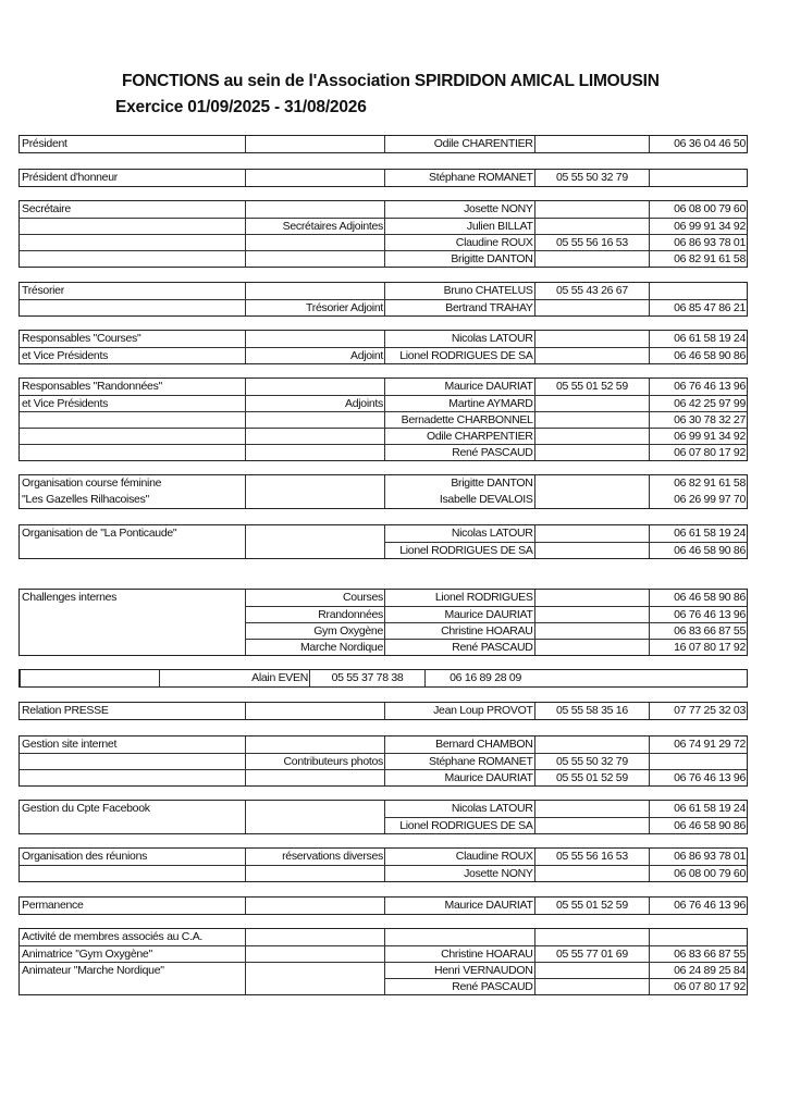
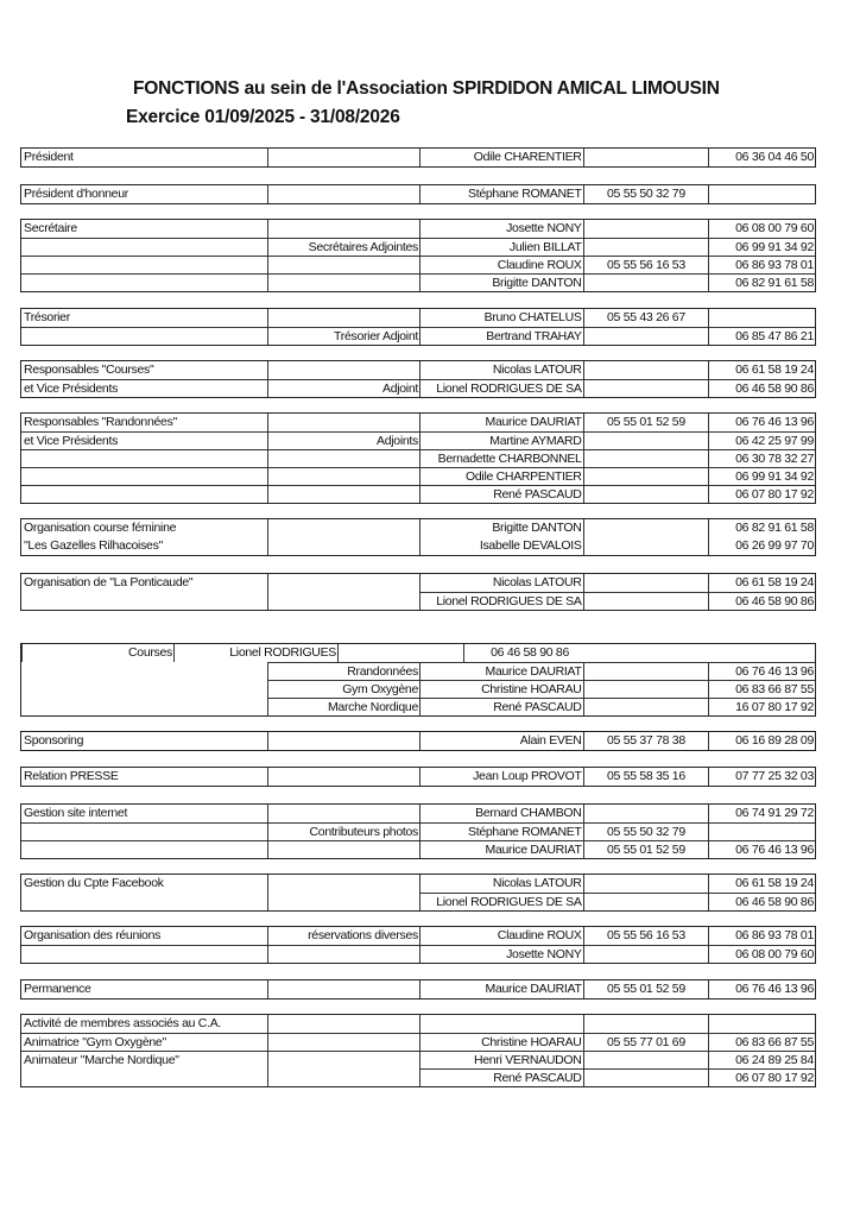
  FONCTIONS au sein de l'Association SPIRDIDON AMICAL LIMOUSIN
  Exercice 01/09/2025 - 31/08/2026
  Président
  Odile CHARENTIER
  06 36 04 46 50
  Président d'honneur
  Stéphane ROMANET
  05 55 50 32 79
  Secrétaire
  Josette NONY
  06 08 00 79 60
  Secrétaires Adjointes
  Julien BILLAT
  06 99 91 34 92
  Claudine ROUX
  05 55 56 16 53
  06 86 93 78 01
  Brigitte DANTON
  06 82 91 61 58
  Trésorier
  Bruno CHATELUS
  05 55 43 26 67
  Trésorier Adjoint
  Bertrand TRAHAY
  06 85 47 86 21
  Responsables "Courses"
  Nicolas LATOUR
  06 61 58 19 24
  et Vice Présidents
  Adjoint
  Lionel RODRIGUES DE SA
  06 46 58 90 86
  Responsables "Randonnées"
  Maurice DAURIAT
  05 55 01 52 59
  06 76 46 13 96
  et Vice Présidents
  Adjoints
  Martine AYMARD
  06 42 25 97 99
  Bernadette CHARBONNEL
  06 30 78 32 27
  Odile CHARPENTIER
  06 99 91 34 92
  René PASCAUD
  06 07 80 17 92
  Organisation course féminine
  Brigitte DANTON
  06 82 91 61 58
  "Les Gazelles Rilhacoises"
  Isabelle DEVALOIS
  06 26 99 97 70
  Organisation de "La Ponticaude"
  Nicolas LATOUR
  06 61 58 19 24
  Lionel RODRIGUES DE SA
  06 46 58 90 86
- Challenges internes
  Courses
  Lionel RODRIGUES
  06 46 58 90 86
  Rrandonnées
  Maurice DAURIAT
  06 76 46 13 96
  Gym Oxygène
  Christine HOARAU
  06 83 66 87 55
  Marche Nordique
  René PASCAUD
  16 07 80 17 92
+ Sponsoring
  Alain EVEN
  05 55 37 78 38
  06 16 89 28 09
  Relation PRESSE
  Jean Loup PROVOT
  05 55 58 35 16
  07 77 25 32 03
  Gestion site internet
  Bernard CHAMBON
  06 74 91 29 72
  Contributeurs photos
  Stéphane ROMANET
  05 55 50 32 79
  Maurice DAURIAT
  05 55 01 52 59
  06 76 46 13 96
  Gestion du Cpte Facebook
  Nicolas LATOUR
  06 61 58 19 24
  Lionel RODRIGUES DE SA
  06 46 58 90 86
  Organisation des réunions
  réservations diverses
  Claudine ROUX
  05 55 56 16 53
  06 86 93 78 01
  Josette NONY
  06 08 00 79 60
  Permanence
  Maurice DAURIAT
  05 55 01 52 59
  06 76 46 13 96
  Activité de membres associés au C.A.
  Animatrice "Gym Oxygène"
  Christine HOARAU
  05 55 77 01 69
  06 83 66 87 55
  Animateur "Marche Nordique"
  Henri VERNAUDON
  06 24 89 25 84
  René PASCAUD
  06 07 80 17 92
